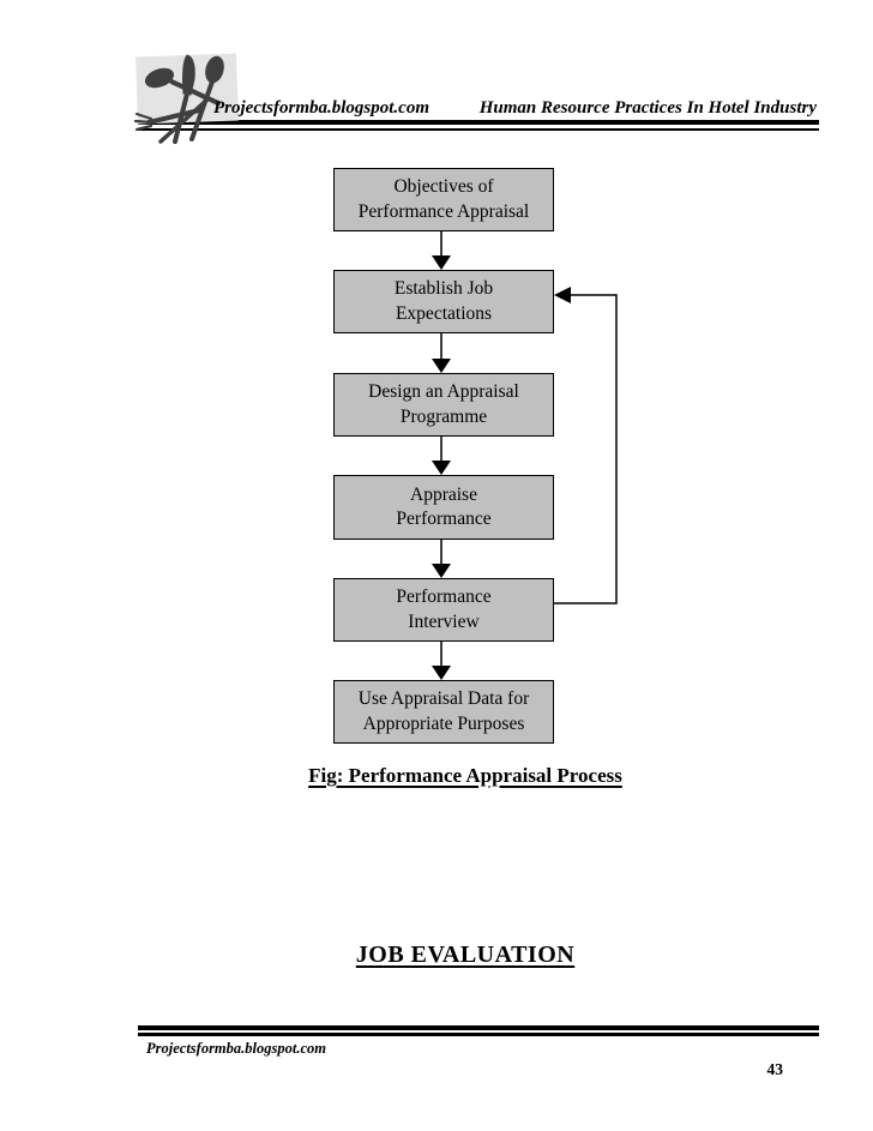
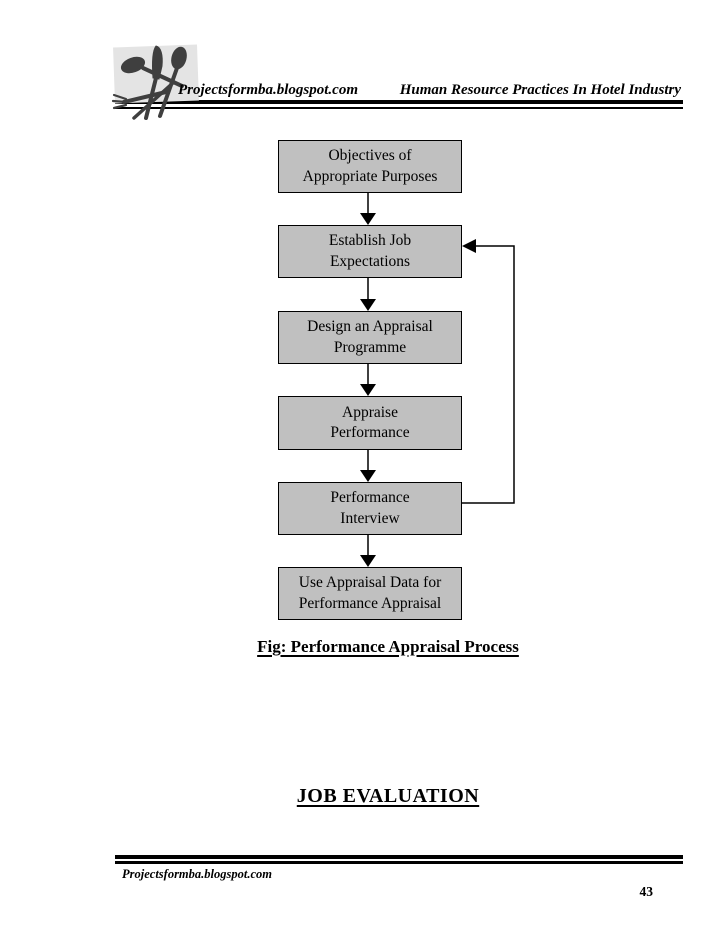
  Projectsformba.blogspot.com
  Human Resource Practices In Hotel Industry
  Objectives of
- Performance Appraisal
+ Appropriate Purposes
  Establish Job
  Expectations
  Design an Appraisal
  Programme
  Appraise
  Performance
  Performance
  Interview
  Use Appraisal Data for
- Appropriate Purposes
+ Performance Appraisal
  Fig: Performance Appraisal Process
  JOB EVALUATION
  Projectsformba.blogspot.com
  43
